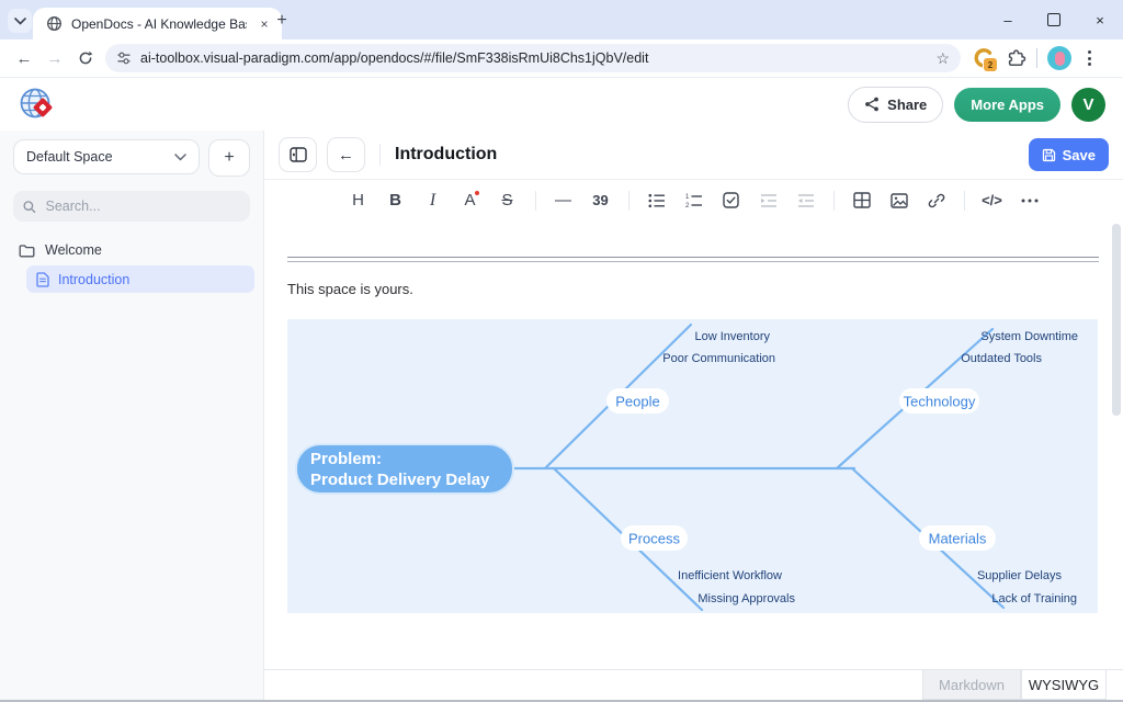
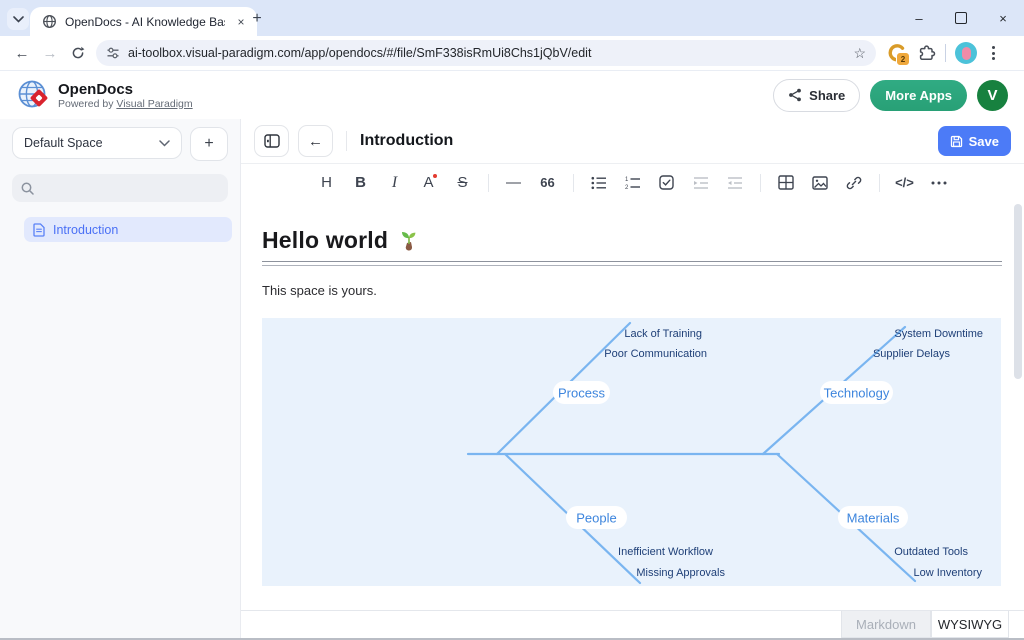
  OpenDocs - AI Knowledge Ba
  ×
  +
  –
  ×
  ←
  →
  ai-toolbox.visual-paradigm.com/app/opendocs/#/file/SmF338isRmUi8Chs1jQbV/edit
  ☆
  2
+ OpenDocs
+ Powered by Visual Paradigm
  Share
  More Apps
  V
  Default Space
  +
- Search...
- Welcome
  Introduction
  ←
  Introduction
  Save
  H
  B
  I
  A
  S
  —
- 39
+ 66
  </>
+ Hello world
  This space is yours.
- People
+ Process
  Technology
- Process
+ People
  Materials
- Low Inventory
+ Lack of Training
  Poor Communication
  System Downtime
- Outdated Tools
+ Supplier Delays
  Inefficient Workflow
  Missing Approvals
- Supplier Delays
+ Outdated Tools
- Lack of Training
+ Low Inventory
- Problem: Product Delivery Delay
  Markdown
  WYSIWYG
